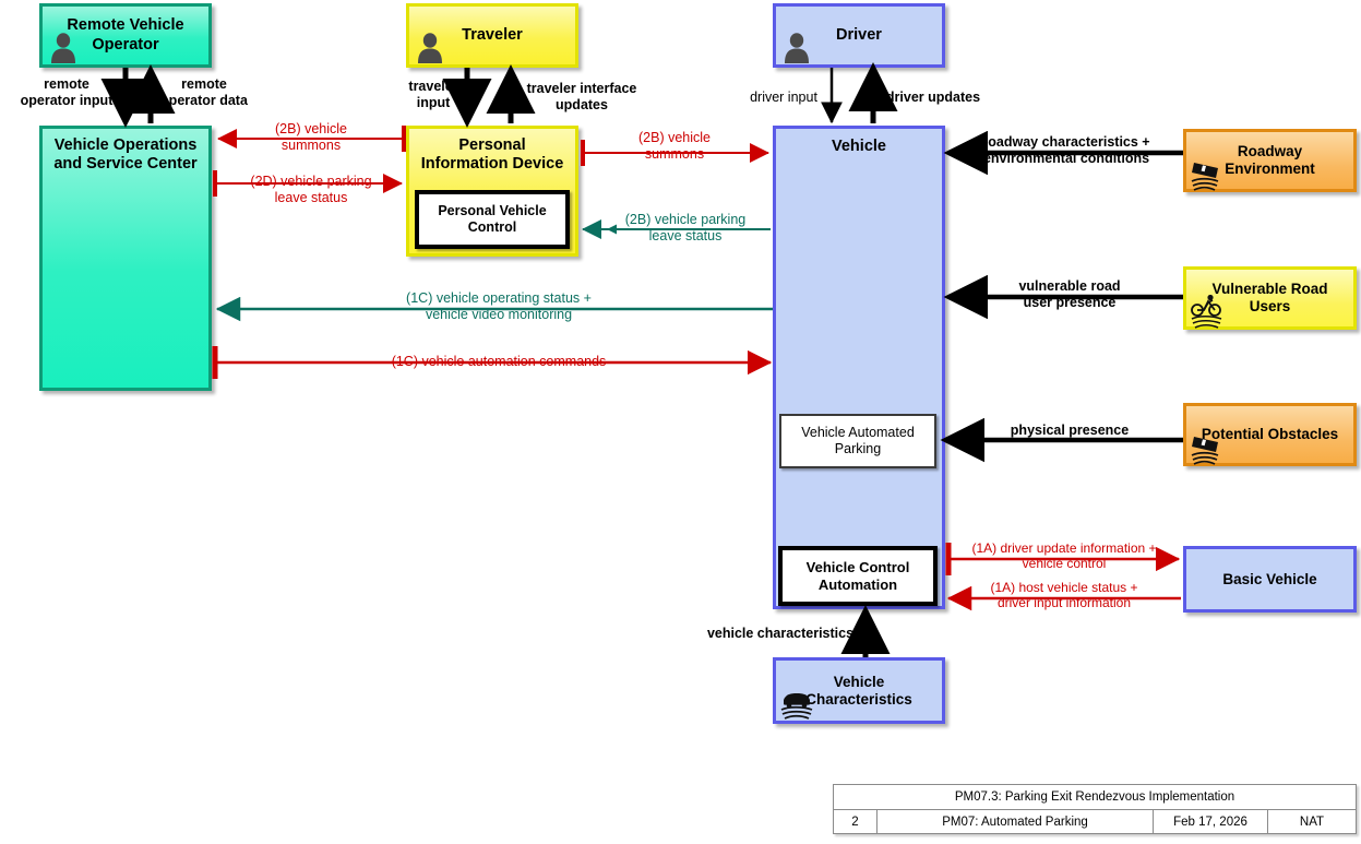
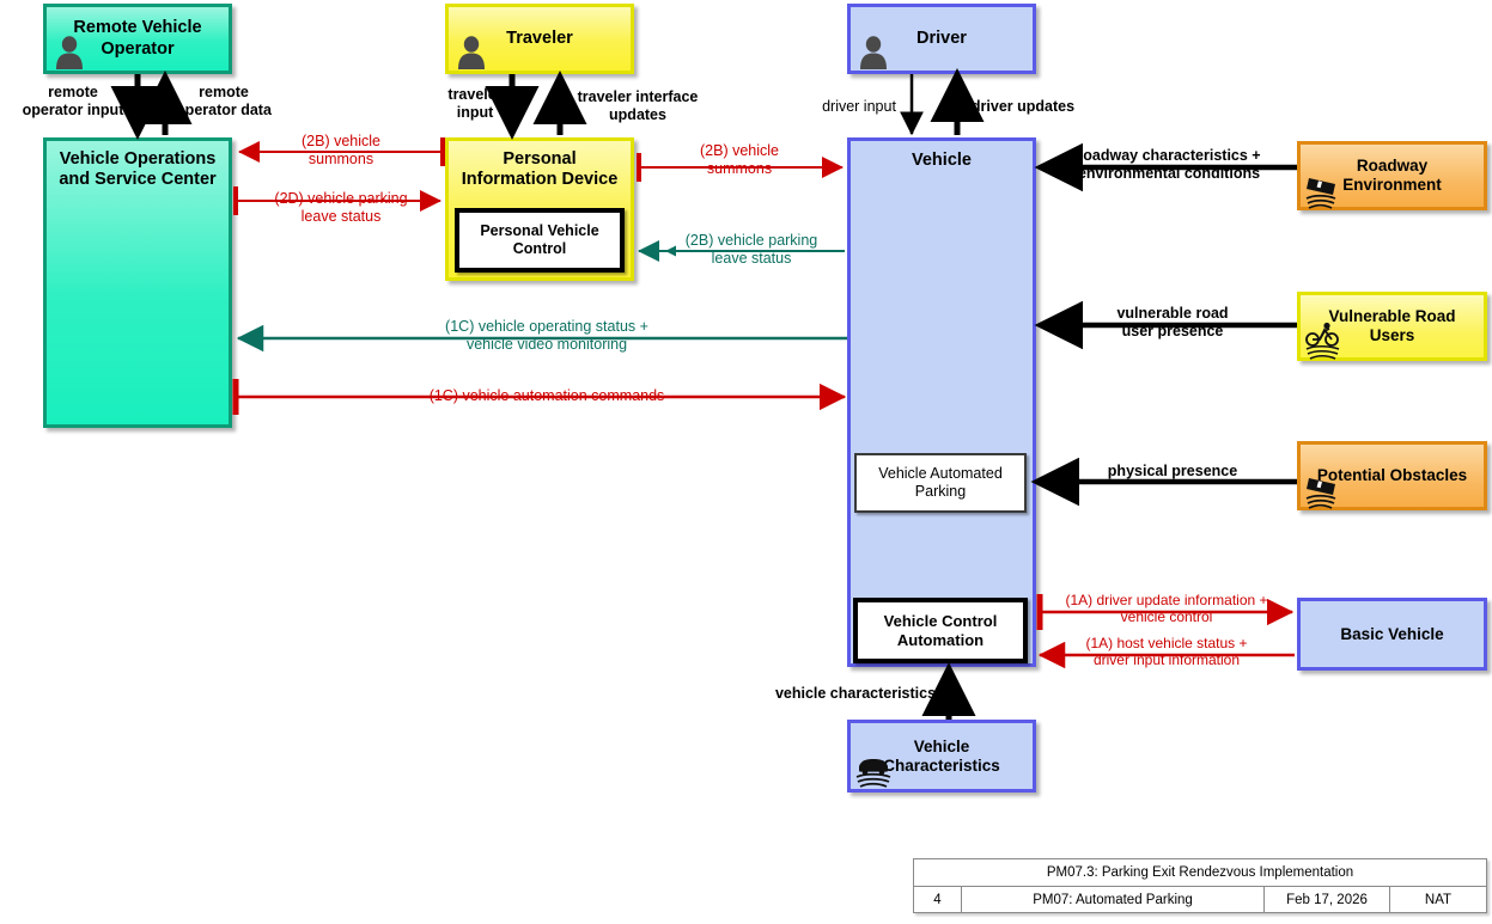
  Remote Vehicle
  Operator
  Vehicle Operations
  and Service Center
  Traveler
  Personal
  Information Device
  Personal Vehicle
  Control
  Driver
  Vehicle
  Vehicle Automated
  Parking
  Vehicle Control
  Automation
  Roadway
  Environment
  Vulnerable Road
  Users
  Potential Obstacles
  Basic Vehicle
  Vehicle
  Characteristics
  remote
  operator input
  remote
  operator data
  traveler
  input
  traveler interface
  updates
  driver input
  driver updates
  (2B) vehicle
  summons
  (2D) vehicle parking
  leave status
  (2B) vehicle
  (2B) vehicle parking
  leave status
  (1C) vehicle operating status +
  vehicle video monitoring
  roadway characteristics +
  environmental conditions
  vulnerable road
  user presence
  physical presence
  (1A) driver update information +
  vehicle control
  (1A) host vehicle status +
  driver input information
  vehicle characteristics
  PM07.3: Parking Exit Rendezvous Implementation
- 2
+ 4
  PM07: Automated Parking
  Feb 17, 2026
  NAT
